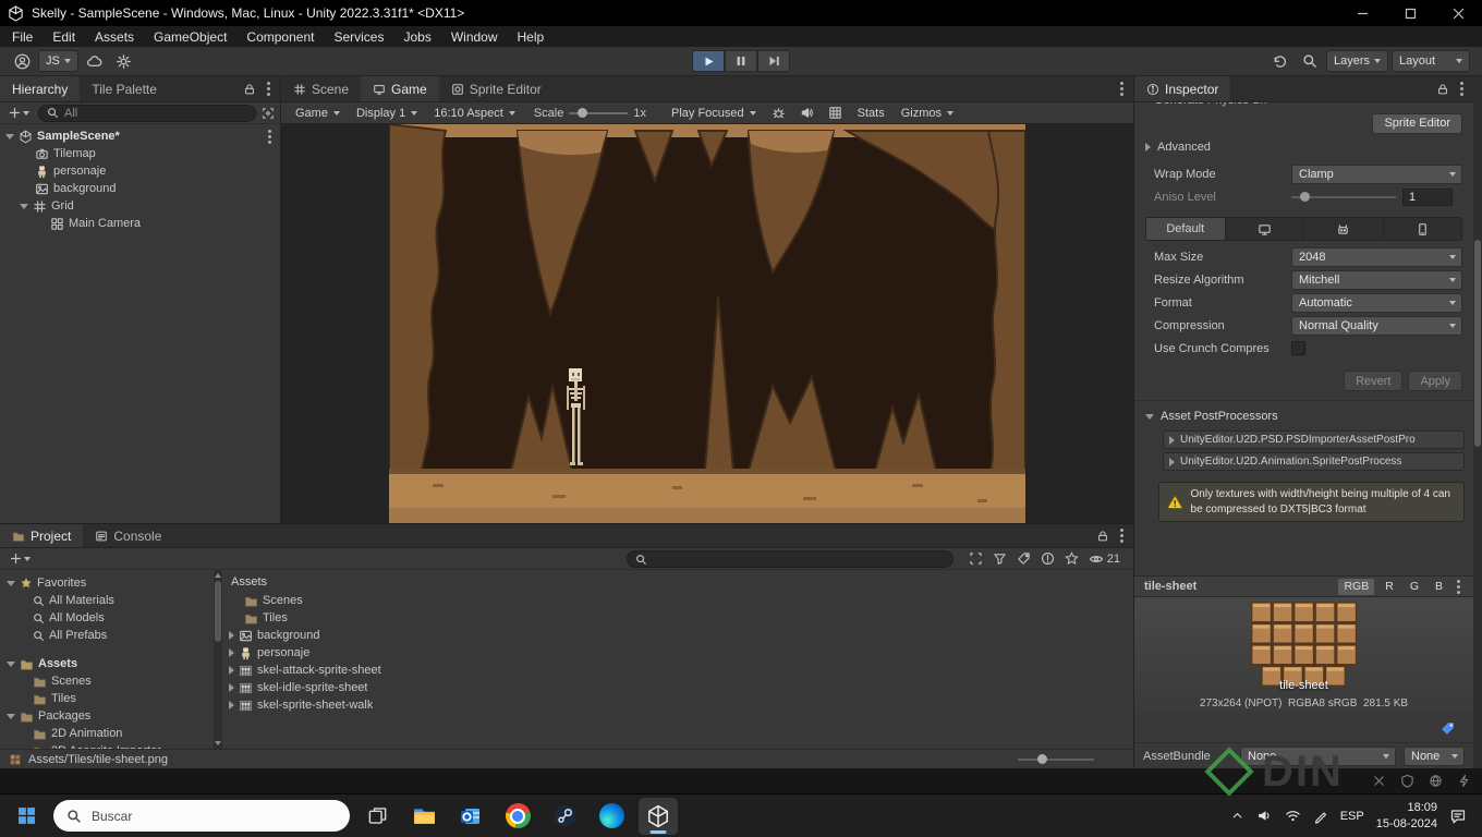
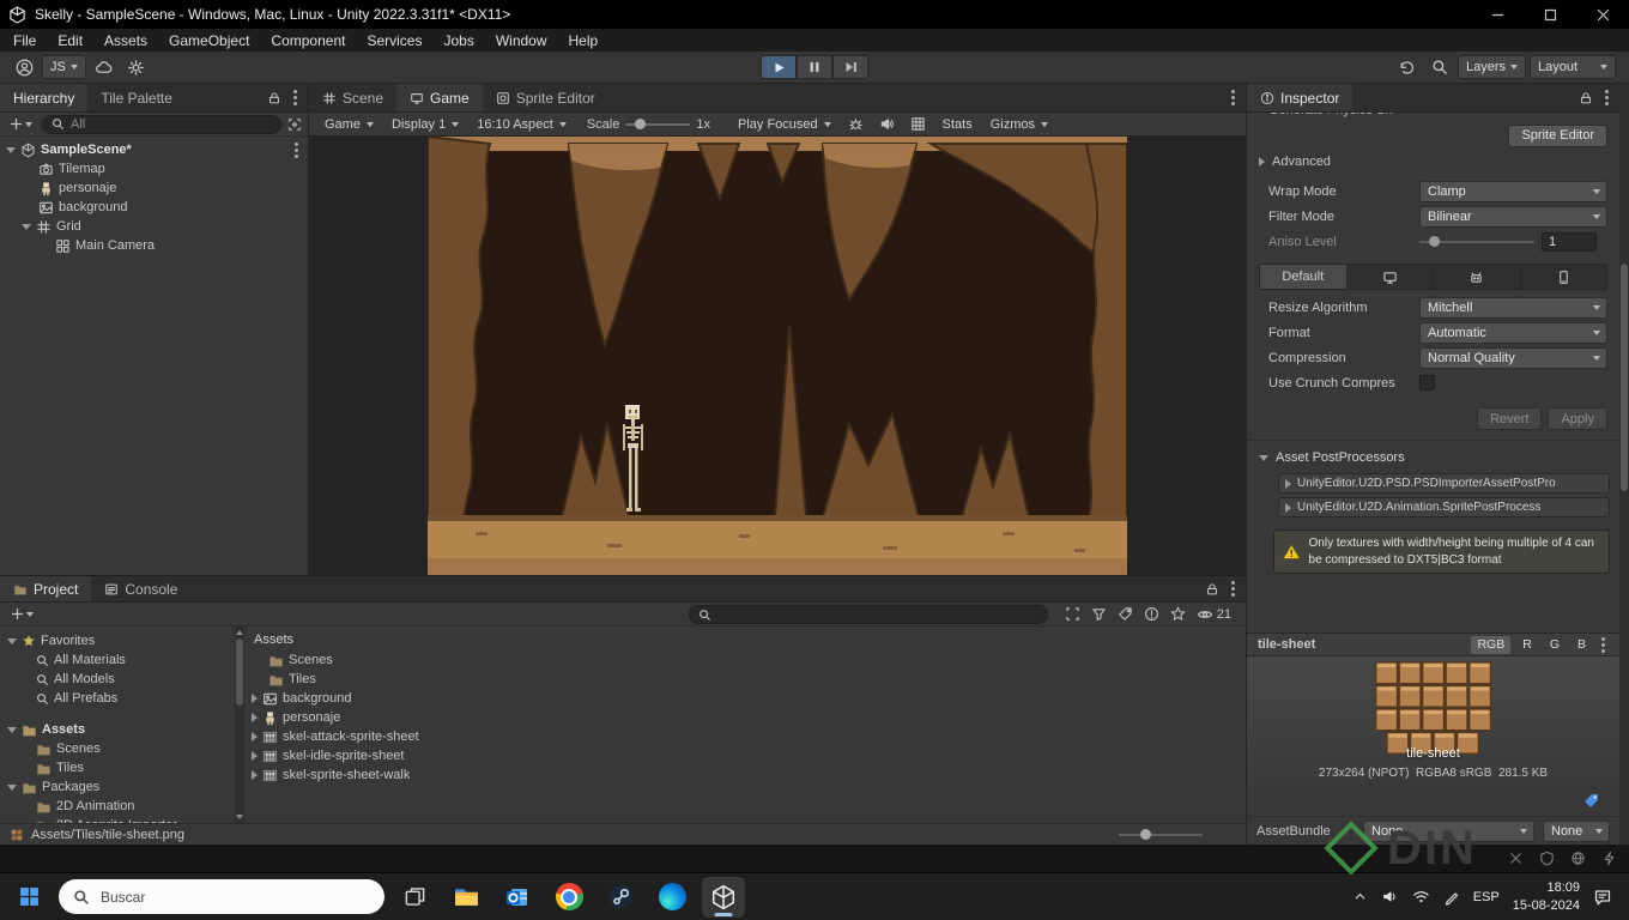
  Skelly - SampleScene - Windows, Mac, Linux - Unity 2022.3.31f1* <DX11>
  File
  Edit
  Assets
  GameObject
  Component
  Services
  Jobs
  Window
  Help
  JS
  Layers
  Layout
  Hierarchy
  Tile Palette
  All
  SampleScene*
  Tilemap
  personaje
  background
  Grid
  Main Camera
  Scene
  Game
  Sprite Editor
  Game
  Display 1
  16:10 Aspect
  Scale
  1x
  Play Focused
  Stats
  Gizmos
  Inspector
  Sprite Editor
  Advanced
  Wrap Mode
  Clamp
+ Filter Mode
+ Bilinear
  Aniso Level
  1
  Default
- Max Size
- 2048
  Resize Algorithm
  Mitchell
  Format
  Automatic
  Compression
  Normal Quality
  Use Crunch Compres
  Revert
  Apply
  Asset PostProcessors
  UnityEditor.U2D.PSD.PSDImporterAssetPostPro
  UnityEditor.U2D.Animation.SpritePostProcess
  Only textures with width/height being multiple of 4 can be compressed to DXT5|BC3 format
  tile-sheet
  RGB
  R
  G
  B
  tile-sheet
  273x264 (NPOT) RGBA8 sRGB 281.5 KB
  AssetBundle
  None
  None
  Project
  Console
  21
  Favorites
  All Materials
  All Models
  All Prefabs
  Assets
  Scenes
  Tiles
  Packages
  2D Animation
  Assets
  Scenes
  Tiles
  background
  personaje
  skel-attack-sprite-sheet
  skel-idle-sprite-sheet
  skel-sprite-sheet-walk
  Assets/Tiles/tile-sheet.png
  DIN
  Buscar
  ESP
  18:09
  15-08-2024
